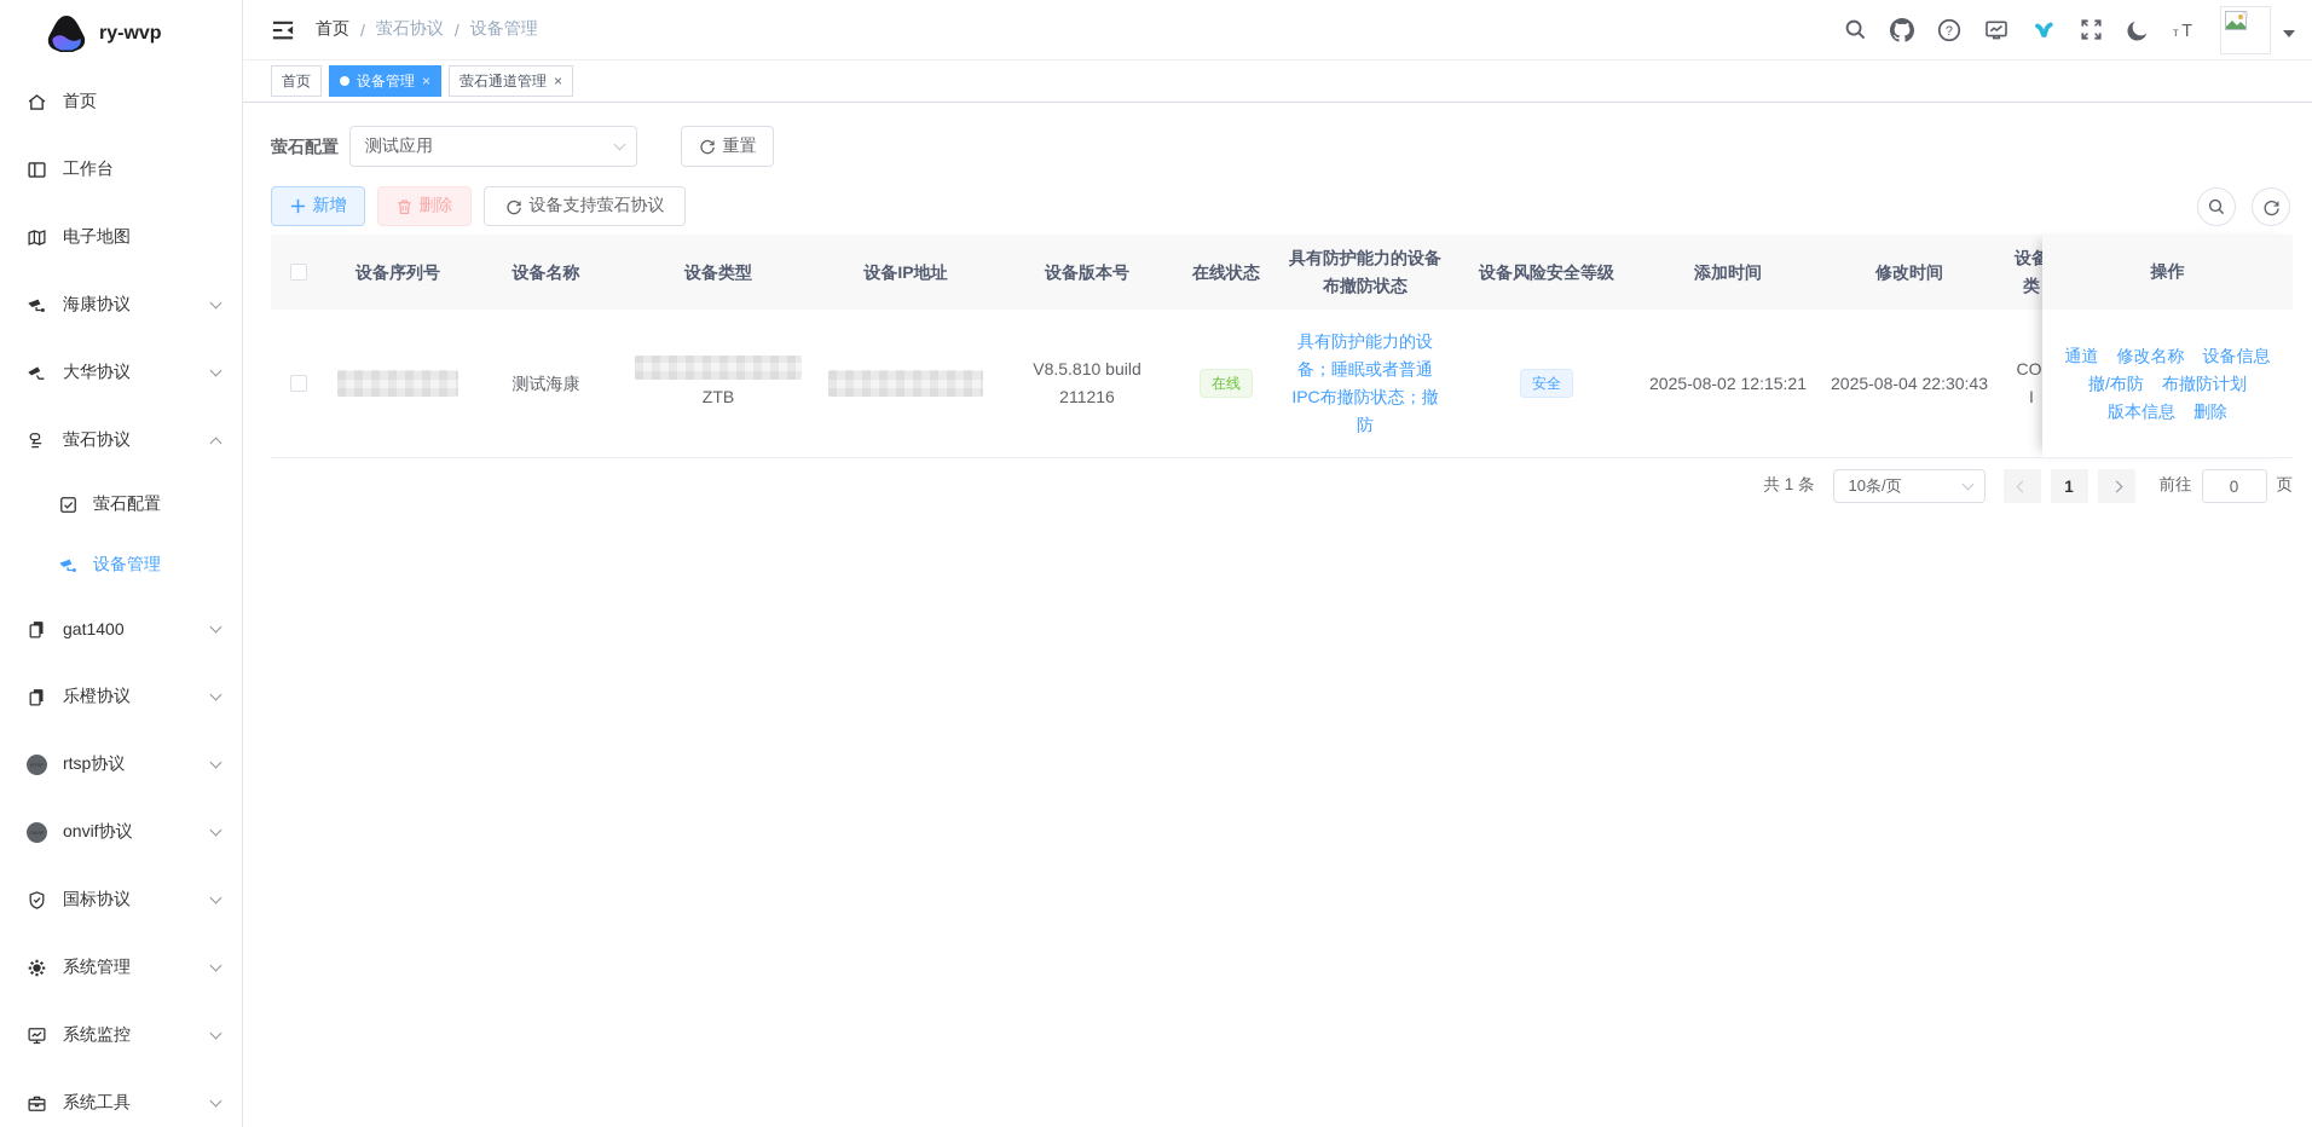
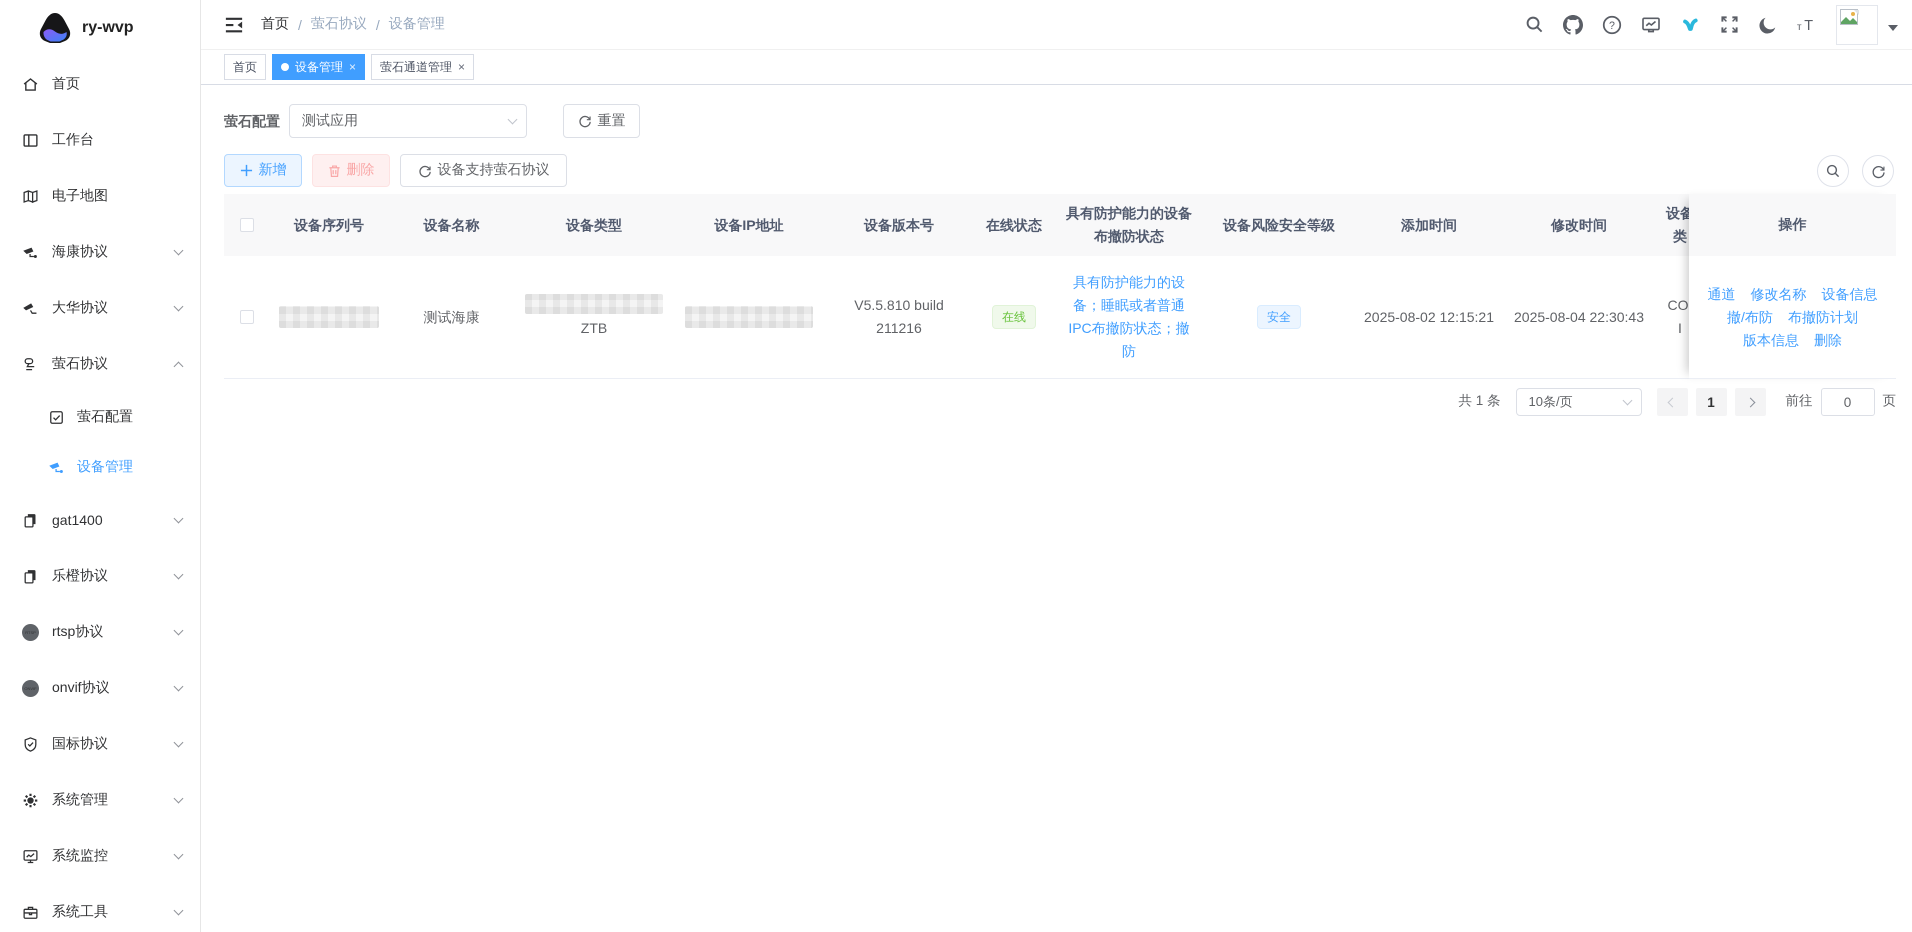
  ry-wvp
  首页
  工作台
  电子地图
  海康协议
  大华协议
  萤石协议
  萤石配置
  设备管理
  gat1400
  乐橙协议
  rtsp协议
  onvif协议
  国标协议
  系统管理
  系统监控
  系统工具
  首页
  /
  萤石协议
  /
  设备管理
  ?
  т
  T
  首页
  设备管理
  ×
  萤石通道管理
  ×
  萤石配置
  测试应用
  重置
  新增
  删除
  设备支持萤石协议
  设备序列号
  设备名称
  设备类型
  设备IP地址
  设备版本号
  在线状态
  具有防护能力的设备布撤防状态
  设备风险安全等级
  添加时间
  修改时间
  设备
  类
  测试海康
  ZTB
- V8.5.810 build 211216
+ V5.5.810 build 211216
  在线
  具有防护能力的设备；睡眠或者普通IPC布撤防状态；撤防
  安全
  2025-08-02 12:15:21
  2025-08-04 22:30:43
  I
  操作
  通道
  修改名称
  设备信息
  撤/布防
  布撤防计划
  版本信息
  删除
  共 1 条
  10条/页
  1
  前往
  0
  页
